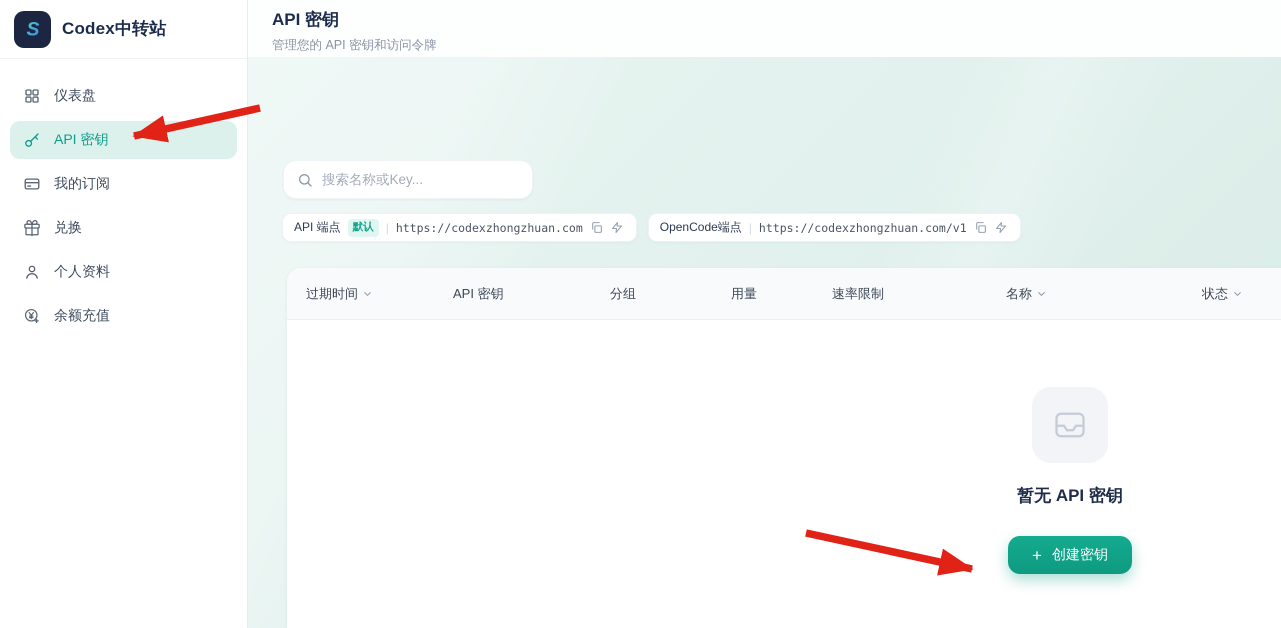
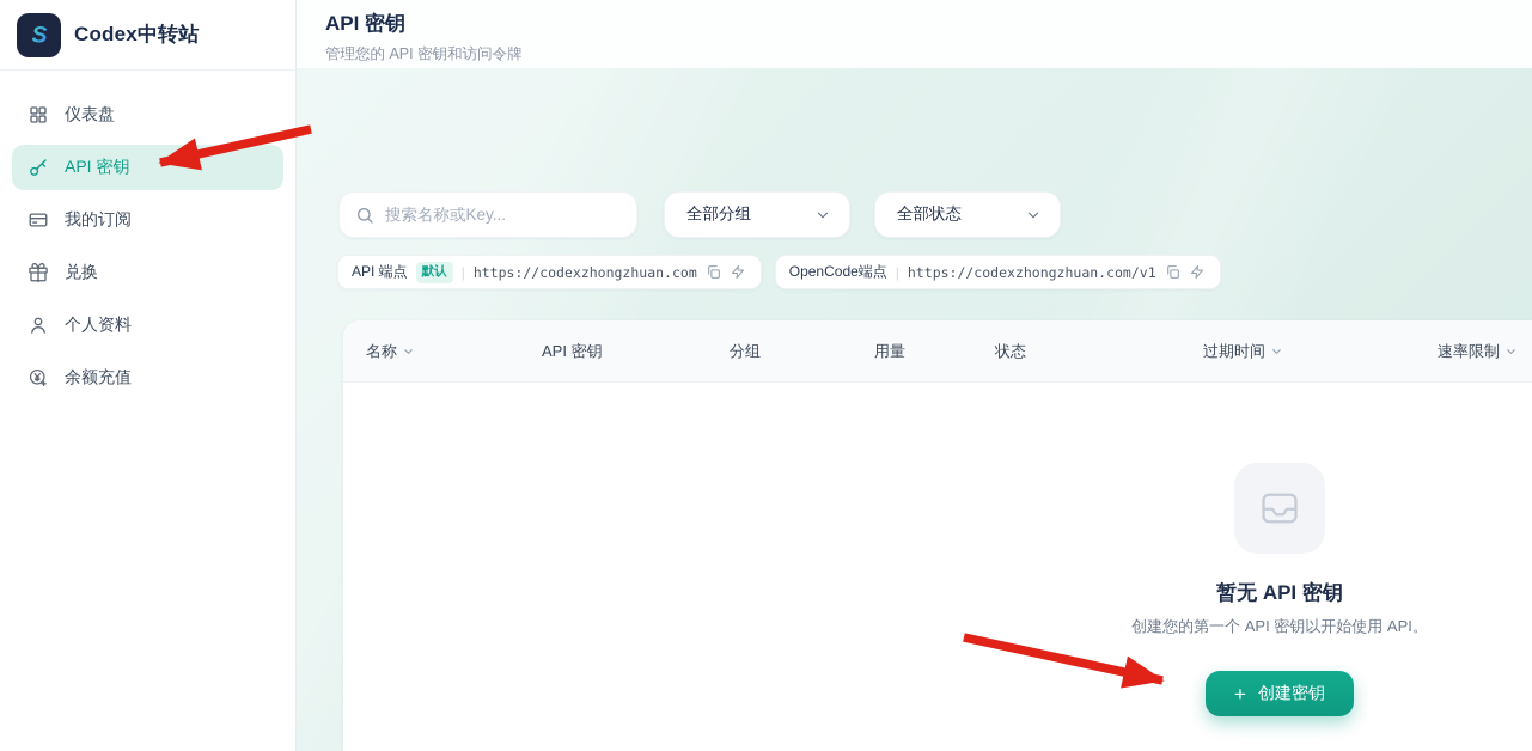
  S
  Codex中转站
  仪表盘
  API 密钥
  我的订阅
  兑换
  个人资料
  余额充值
  API 密钥
  管理您的 API 密钥和访问令牌
  搜索名称或Key...
+ 全部分组
+ 全部状态
  API 端点
  默认
  |
  https://codexzhongzhuan.com
  OpenCode端点
  |
  https://codexzhongzhuan.com/v1
- 过期时间
+ 名称
  API 密钥
  分组
  用量
- 速率限制
+ 状态
- 名称
+ 过期时间
- 状态
+ 速率限制
  暂无 API 密钥
+ 创建您的第一个 API 密钥以开始使用 API。
  +
  创建密钥
